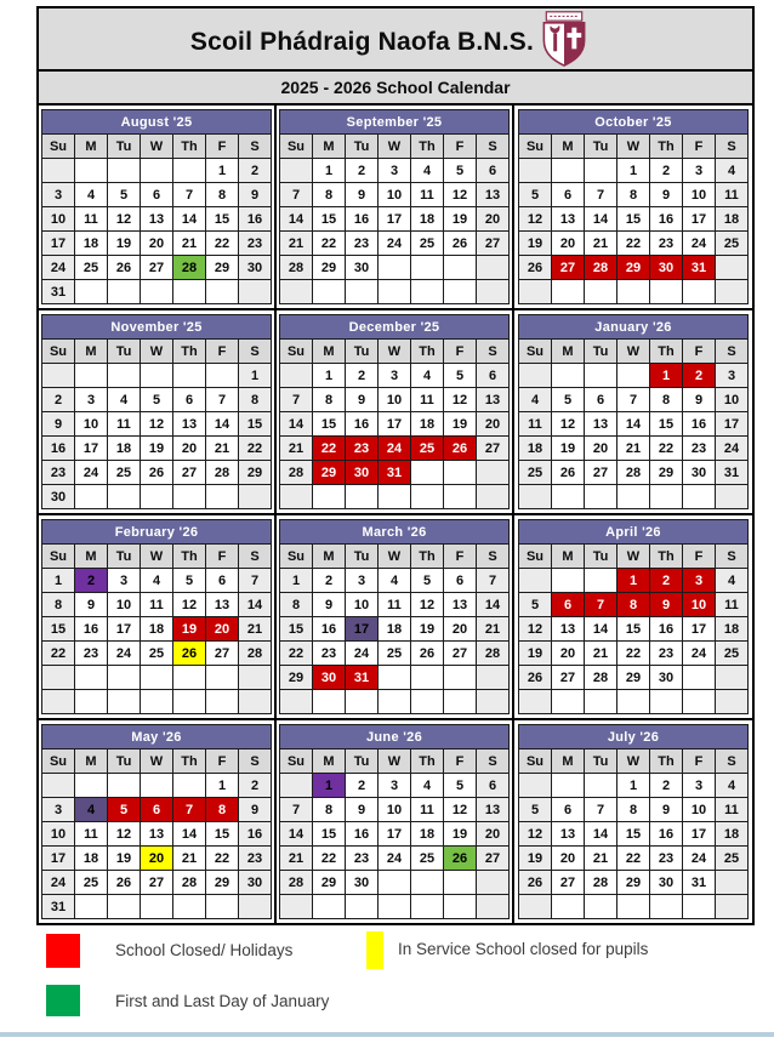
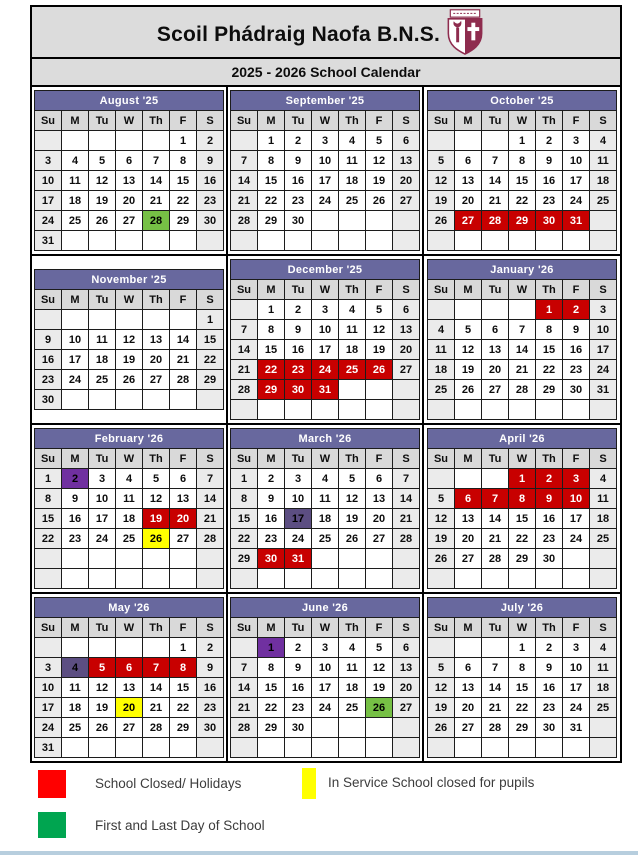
  Scoil Phádraig Naofa B.N.S.
  2025 - 2026 School Calendar
  August '25
  Su	M	Tu	W	Th	F	S
  					1	2
  3	4	5	6	7	8	9
  10	11	12	13	14	15	16
  17	18	19	20	21	22	23
  24	25	26	27	28	29	30
  31
  September '25
  Su	M	Tu	W	Th	F	S
  	1	2	3	4	5	6
  7	8	9	10	11	12	13
  14	15	16	17	18	19	20
  21	22	23	24	25	26	27
  28	29	30
  October '25
  Su	M	Tu	W	Th	F	S
  			1	2	3	4
  5	6	7	8	9	10	11
  12	13	14	15	16	17	18
  19	20	21	22	23	24	25
  26	27	28	29	30	31
  November '25
  Su	M	Tu	W	Th	F	S
  						1
- 2	3	4	5	6	7	8
  9	10	11	12	13	14	15
  16	17	18	19	20	21	22
  23	24	25	26	27	28	29
  30
  December '25
  Su	M	Tu	W	Th	F	S
  	1	2	3	4	5	6
  7	8	9	10	11	12	13
  14	15	16	17	18	19	20
  21	22	23	24	25	26	27
  28	29	30	31
  January '26
  Su	M	Tu	W	Th	F	S
  				1	2	3
  4	5	6	7	8	9	10
  11	12	13	14	15	16	17
  18	19	20	21	22	23	24
  25	26	27	28	29	30	31
  February '26
  Su	M	Tu	W	Th	F	S
  1	2	3	4	5	6	7
  8	9	10	11	12	13	14
  15	16	17	18	19	20	21
  22	23	24	25	26	27	28
  March '26
  Su	M	Tu	W	Th	F	S
  1	2	3	4	5	6	7
  8	9	10	11	12	13	14
  15	16	17	18	19	20	21
  22	23	24	25	26	27	28
  29	30	31
  April '26
  Su	M	Tu	W	Th	F	S
  			1	2	3	4
  5	6	7	8	9	10	11
  12	13	14	15	16	17	18
  19	20	21	22	23	24	25
  26	27	28	29	30
  May '26
  Su	M	Tu	W	Th	F	S
  					1	2
  3	4	5	6	7	8	9
  10	11	12	13	14	15	16
  17	18	19	20	21	22	23
  24	25	26	27	28	29	30
  31
  June '26
  Su	M	Tu	W	Th	F	S
  	1	2	3	4	5	6
  7	8	9	10	11	12	13
  14	15	16	17	18	19	20
  21	22	23	24	25	26	27
  28	29	30
  July '26
  Su	M	Tu	W	Th	F	S
  			1	2	3	4
  5	6	7	8	9	10	11
  12	13	14	15	16	17	18
  19	20	21	22	23	24	25
  26	27	28	29	30	31
  School Closed/ Holidays
  In Service School closed for pupils
- First and Last Day of January
+ First and Last Day of School
